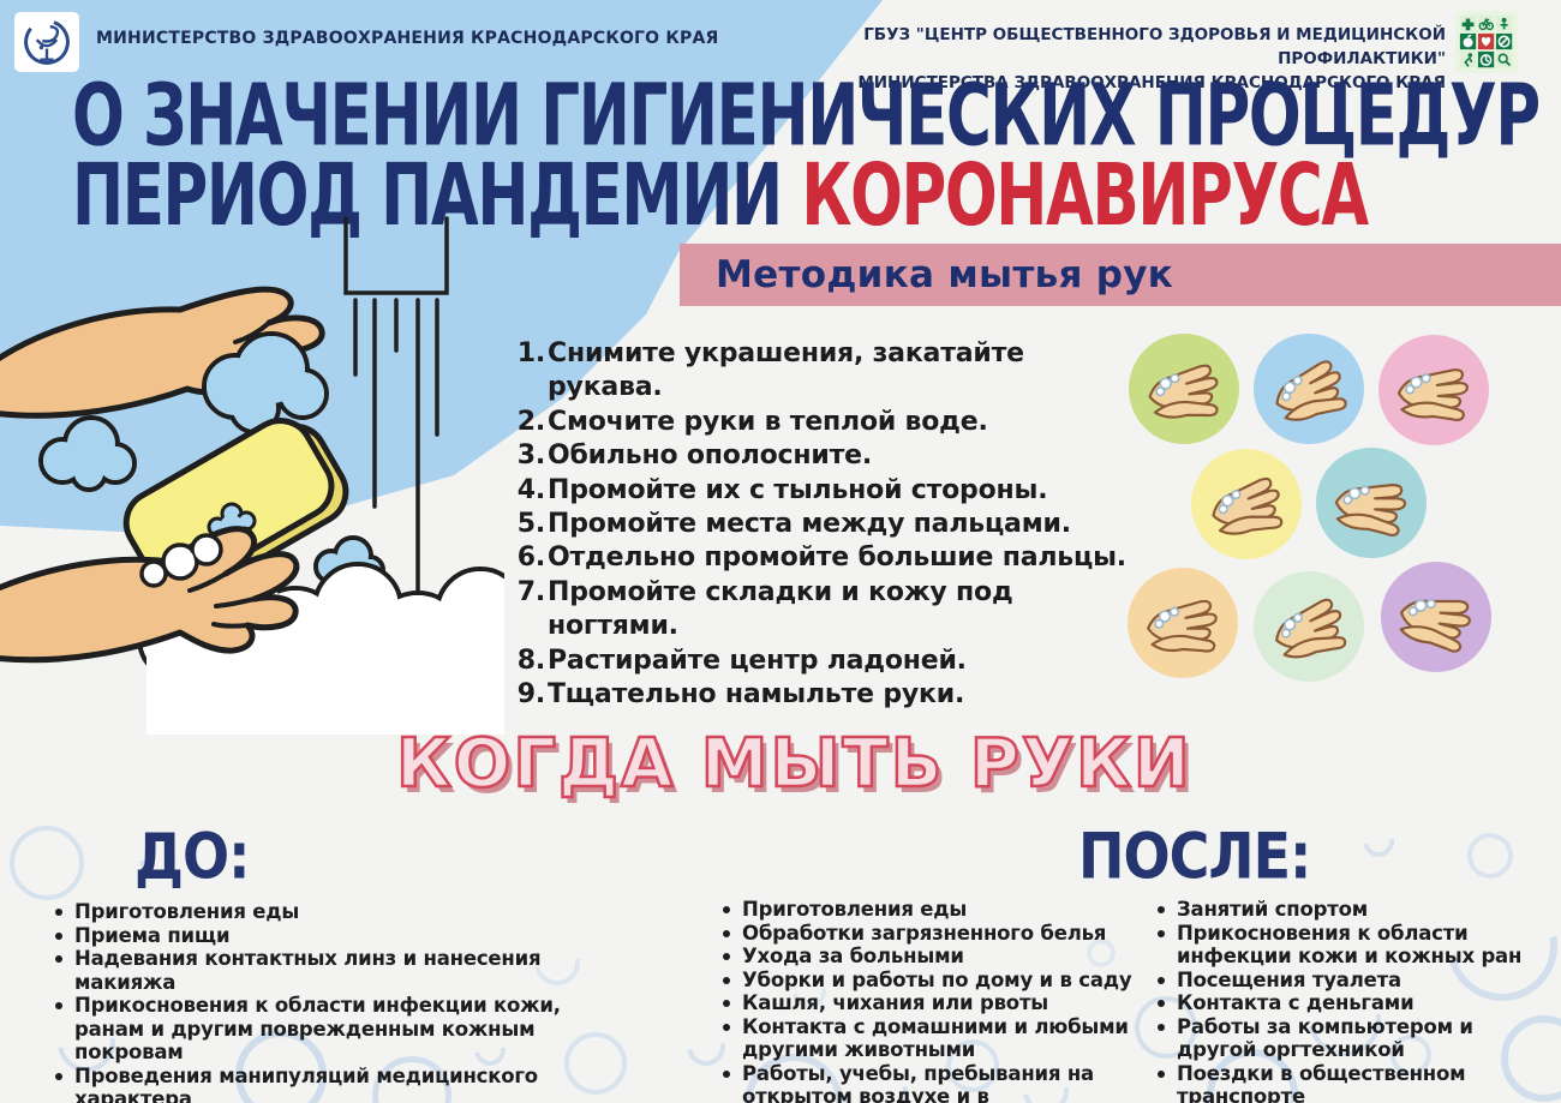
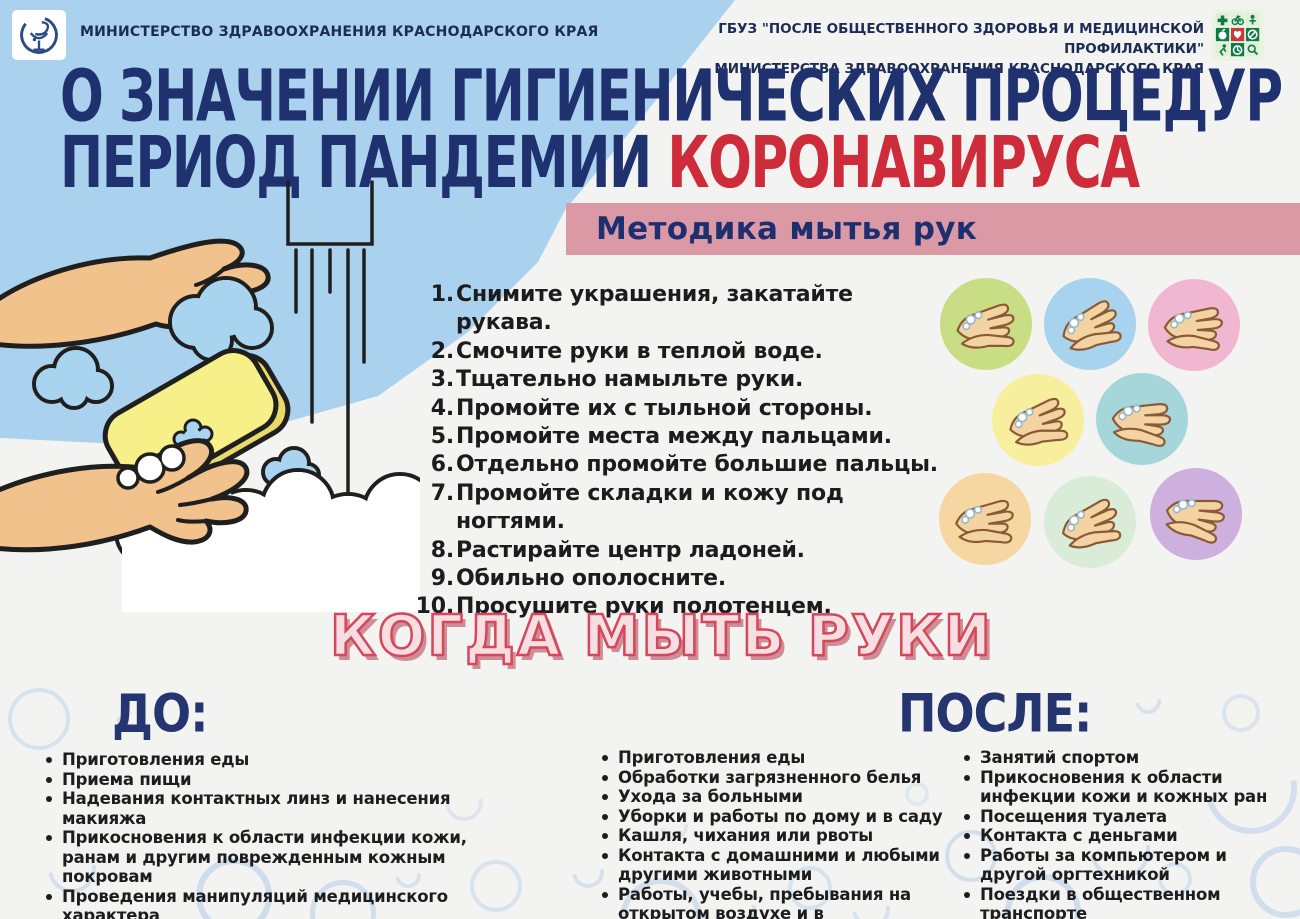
  МИНИСТЕРСТВО ЗДРАВООХРАНЕНИЯ КРАСНОДАРСКОГО КРАЯ
- ГБУЗ "ЦЕНТР ОБЩЕСТВЕННОГО ЗДОРОВЬЯ И МЕДИЦИНСКОЙ ПРОФИЛАКТИКИ"
+ ГБУЗ "ПОСЛЕ ОБЩЕСТВЕННОГО ЗДОРОВЬЯ И МЕДИЦИНСКОЙ ПРОФИЛАКТИКИ"
  МИНИСТЕРСТВА ЗДРАВООХРАНЕНИЯ КРАСНОДАРСКОГО КРАЯ
  О ЗНАЧЕНИИ ГИГИЕНИЧЕСКИХ ПРОЦЕДУР
  ПЕРИОД ПАНДЕМИИ КОРОНАВИРУСА
  Методика мытья рук
  1.
  Снимите украшения, закатайте рукава.
  2.
  Смочите руки в теплой воде.
  3.
- Обильно ополосните.
+ Тщательно намыльте руки.
  4.
  Промойте их с тыльной стороны.
  5.
  Промойте места между пальцами.
  6.
  Отдельно промойте большие пальцы.
  7.
  Промойте складки и кожу под ногтями.
  8.
  Растирайте центр ладоней.
  9.
- Тщательно намыльте руки.
+ Обильно ополосните.
+ 10.
+ Просушите руки полотенцем.
  КОГДА МЫТЬ РУКИ
  ДО:
  Приготовления еды
  Приема пищи
  Надевания контактных линз и нанесения макияжа
  Прикосновения к области инфекции кожи, ранам и другим поврежденным кожным покровам
  Проведения манипуляций медицинского характера
  ПОСЛЕ:
  Приготовления еды
  Обработки загрязненного белья
  Ухода за больными
  Уборки и работы по дому и в саду
  Кашля, чихания или рвоты
  Контакта с домашними и любыми другими животными
  Занятий спортом
  Прикосновения к области инфекции кожи и кожных ран
  Посещения туалета
  Контакта с деньгами
  Работы за компьютером и другой оргтехникой
  Поездки в общественном транспорте
